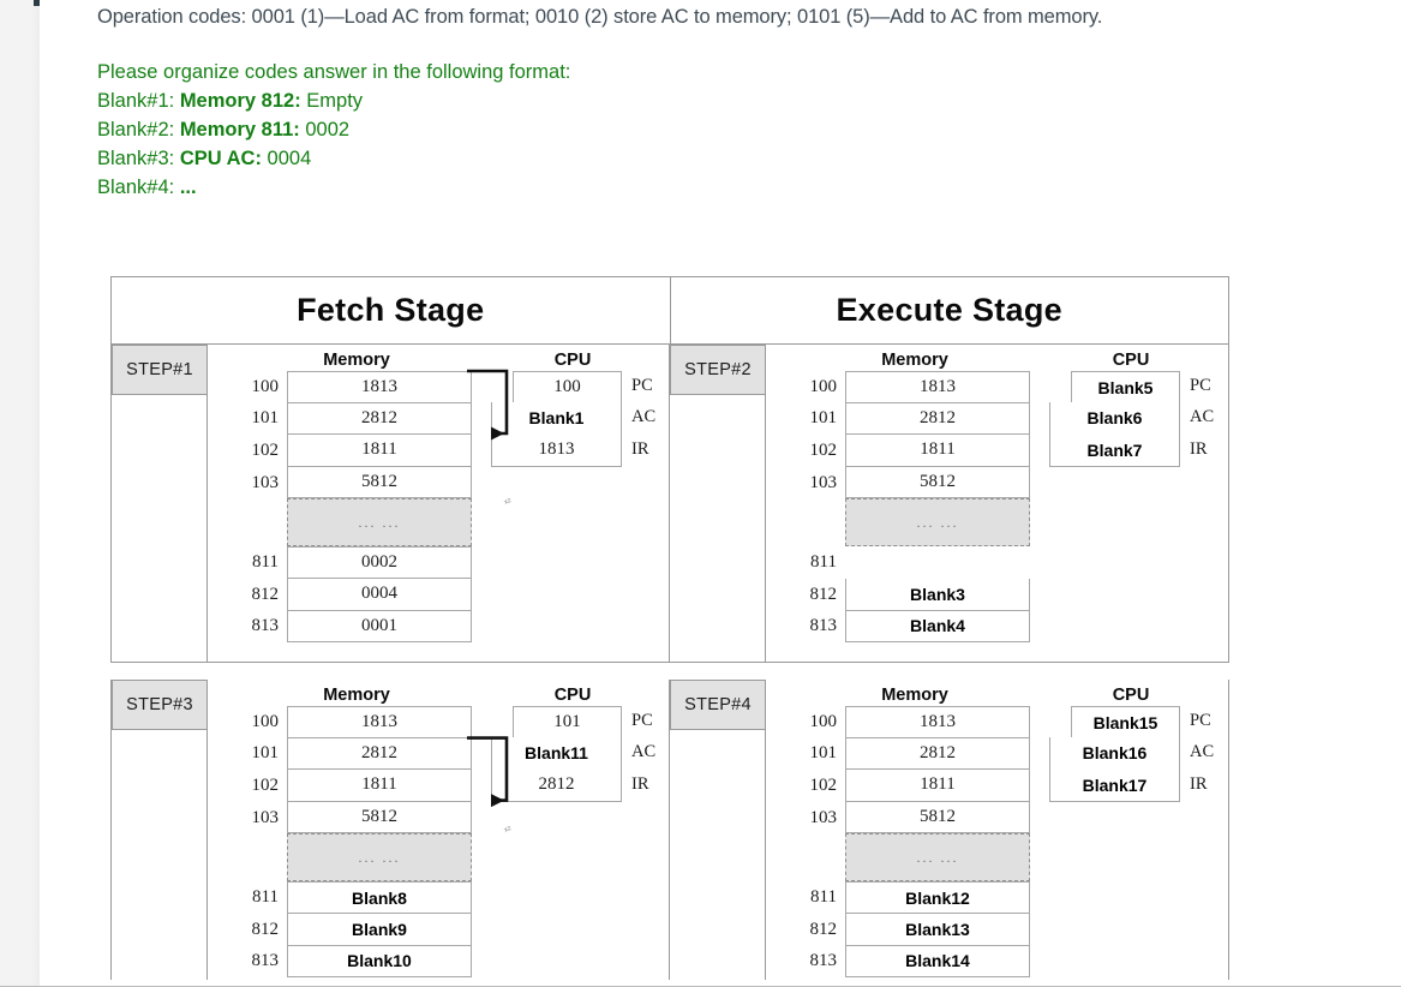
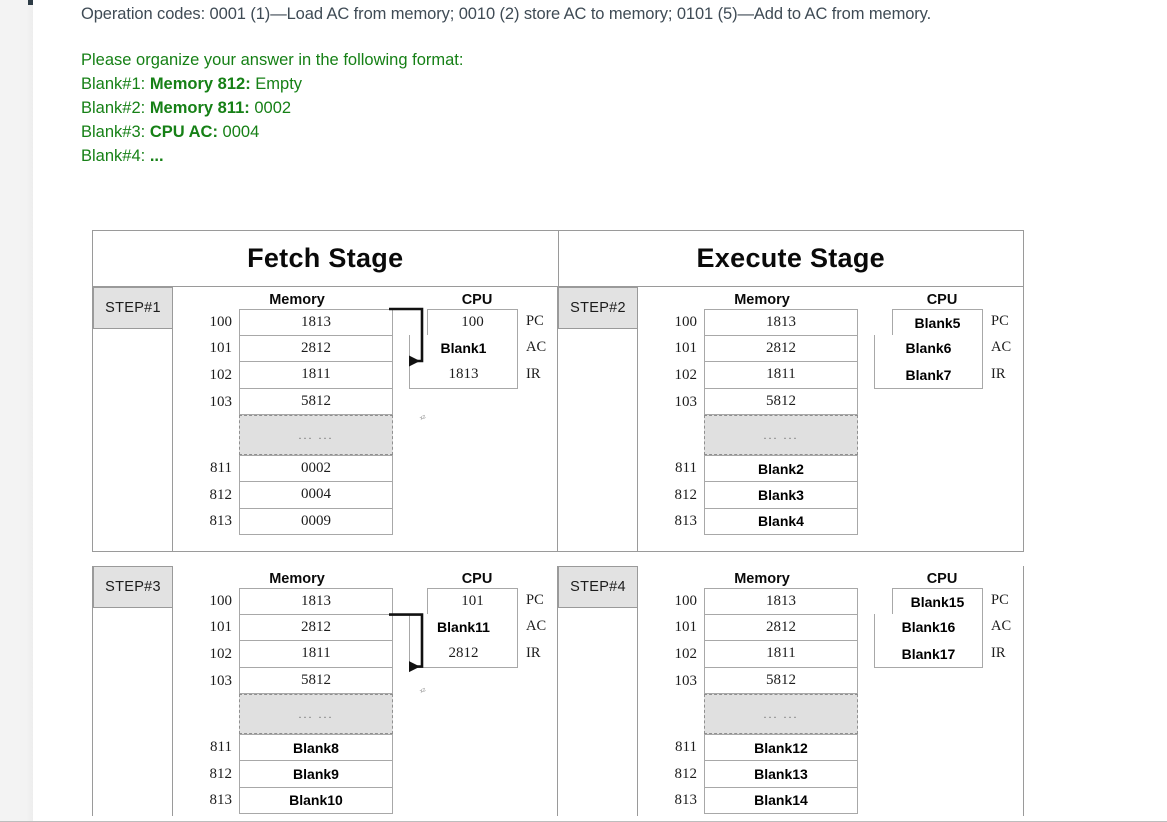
- Operation codes: 0001 (1)—Load AC from format; 0010 (2) store AC to memory; 0101 (5)—Add to AC from memory.
+ Operation codes: 0001 (1)—Load AC from memory; 0010 (2) store AC to memory; 0101 (5)—Add to AC from memory.
- Please organize codes answer in the following format:
+ Please organize your answer in the following format:
  Blank#1: Memory 812: Empty
  Blank#2: Memory 811: 0002
  Blank#3: CPU AC: 0004
  Blank#4: ...
  Fetch Stage
  Execute Stage
  STEP#1
  Memory
  CPU
  100
  1813
  101
  2812
  102
  1811
  103
  5812
  ... ...
  811
  0002
  812
  0004
  813
- 0001
+ 0009
  100
  PC
  Blank1
  AC
  1813
  IR
  STEP#2
  Memory
  CPU
  100
  1813
  101
  2812
  102
  1811
  103
  5812
  ... ...
  811
+ Blank2
  812
  Blank3
  813
  Blank4
  Blank5
  PC
  Blank6
  AC
  Blank7
  IR
  STEP#3
  Memory
  CPU
  100
  1813
  101
  2812
  102
  1811
  103
  5812
  ... ...
  811
  Blank8
  812
  Blank9
  813
  Blank10
  101
  PC
  Blank11
  AC
  2812
  IR
  STEP#4
  Memory
  CPU
  100
  1813
  101
  2812
  102
  1811
  103
  5812
  ... ...
  811
  Blank12
  812
  Blank13
  813
  Blank14
  Blank15
  PC
  Blank16
  AC
  Blank17
  IR
